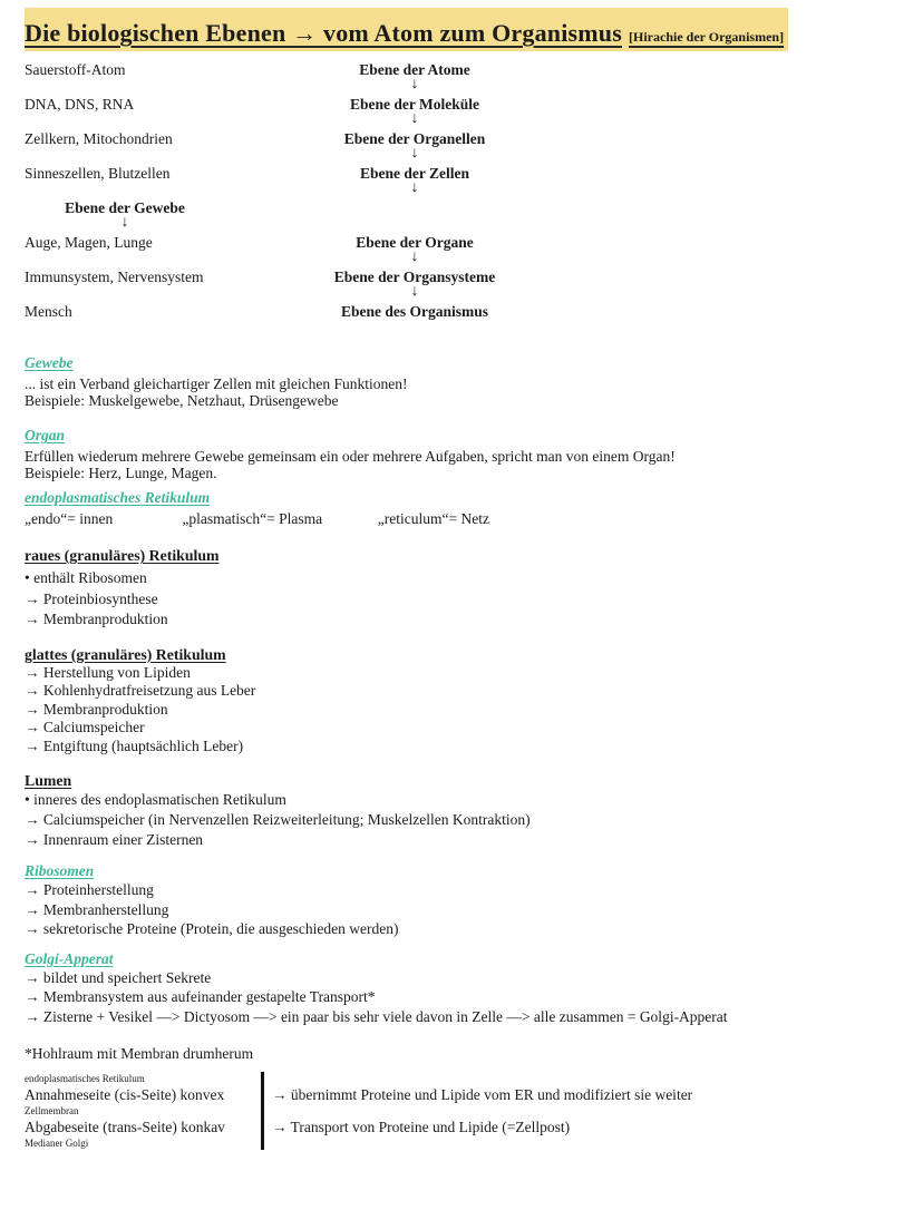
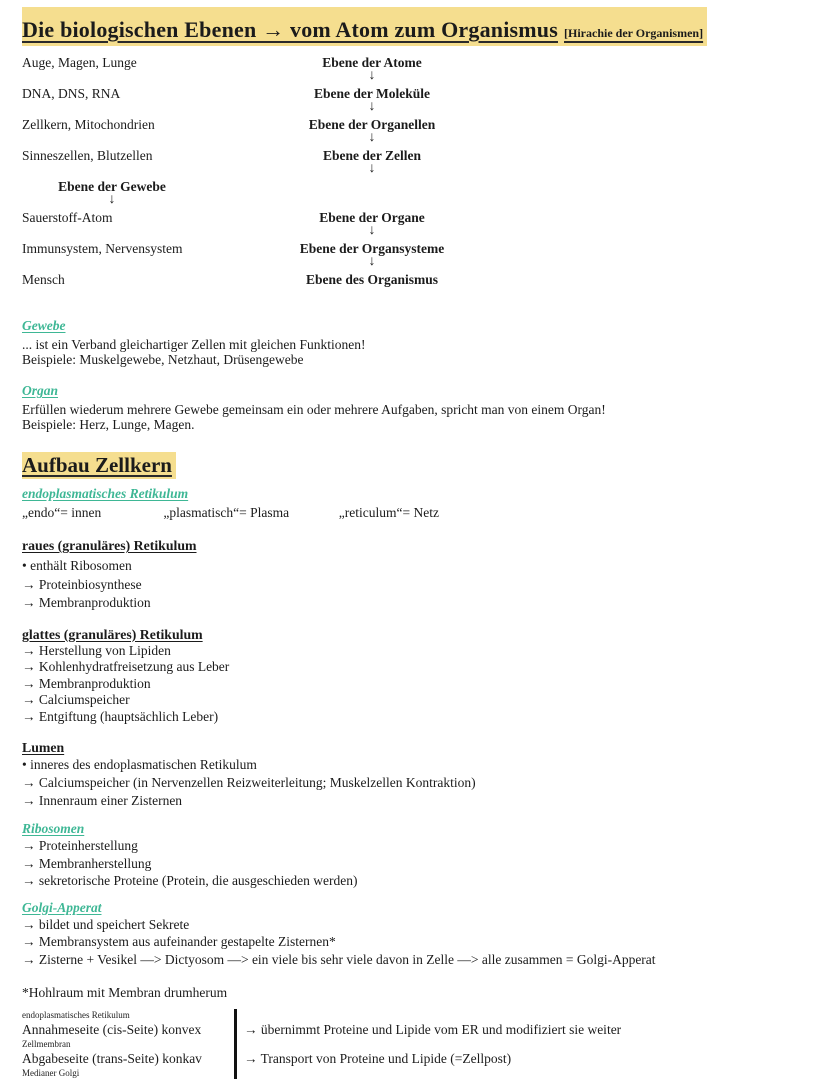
  Die biologischen Ebenen → vom Atom zum Organismus [Hirachie der Organismen]
- Sauerstoff-Atom
+ Auge, Magen, Lunge
  Ebene der Atome
  ↓
  DNA, DNS, RNA
  Ebene der Moleküle
  ↓
  Zellkern, Mitochondrien
  Ebene der Organellen
  ↓
  Sinneszellen, Blutzellen
  Ebene der Zellen
  ↓
  Ebene der Gewebe
  ↓
- Auge, Magen, Lunge
+ Sauerstoff-Atom
  Ebene der Organe
  ↓
  Immunsystem, Nervensystem
  Ebene der Organsysteme
  ↓
  Mensch
  Ebene des Organismus
  Gewebe
  ... ist ein Verband gleichartiger Zellen mit gleichen Funktionen!
  Beispiele: Muskelgewebe, Netzhaut, Drüsengewebe
  Organ
  Erfüllen wiederum mehrere Gewebe gemeinsam ein oder mehrere Aufgaben, spricht man von einem Organ!
  Beispiele: Herz, Lunge, Magen.
+ Aufbau Zellkern
  endoplasmatisches Retikulum
  „endo“= innen „plasmatisch“= Plasma „reticulum“= Netz
  raues (granuläres) Retikulum
  • enthält Ribosomen
  → Proteinbiosynthese
  → Membranproduktion
  glattes (granuläres) Retikulum
  → Herstellung von Lipiden
  → Kohlenhydratfreisetzung aus Leber
  → Membranproduktion
  → Calciumspeicher
  → Entgiftung (hauptsächlich Leber)
  Lumen
  • inneres des endoplasmatischen Retikulum
  → Calciumspeicher (in Nervenzellen Reizweiterleitung; Muskelzellen Kontraktion)
  → Innenraum einer Zisternen
  Ribosomen
  → Proteinherstellung
  → Membranherstellung
  → sekretorische Proteine (Protein, die ausgeschieden werden)
  Golgi-Apperat
  → bildet und speichert Sekrete
- → Membransystem aus aufeinander gestapelte Transport*
+ → Membransystem aus aufeinander gestapelte Zisternen*
- → Zisterne + Vesikel —> Dictyosom —> ein paar bis sehr viele davon in Zelle —> alle zusammen = Golgi-Apperat
+ → Zisterne + Vesikel —> Dictyosom —> ein viele bis sehr viele davon in Zelle —> alle zusammen = Golgi-Apperat
  *Hohlraum mit Membran drumherum
  endoplasmatisches Retikulum
  Annahmeseite (cis-Seite) konvex
  Zellmembran
  Abgabeseite (trans-Seite) konkav
  Medianer Golgi
  → übernimmt Proteine und Lipide vom ER und modifiziert sie weiter
  → Transport von Proteine und Lipide (=Zellpost)
